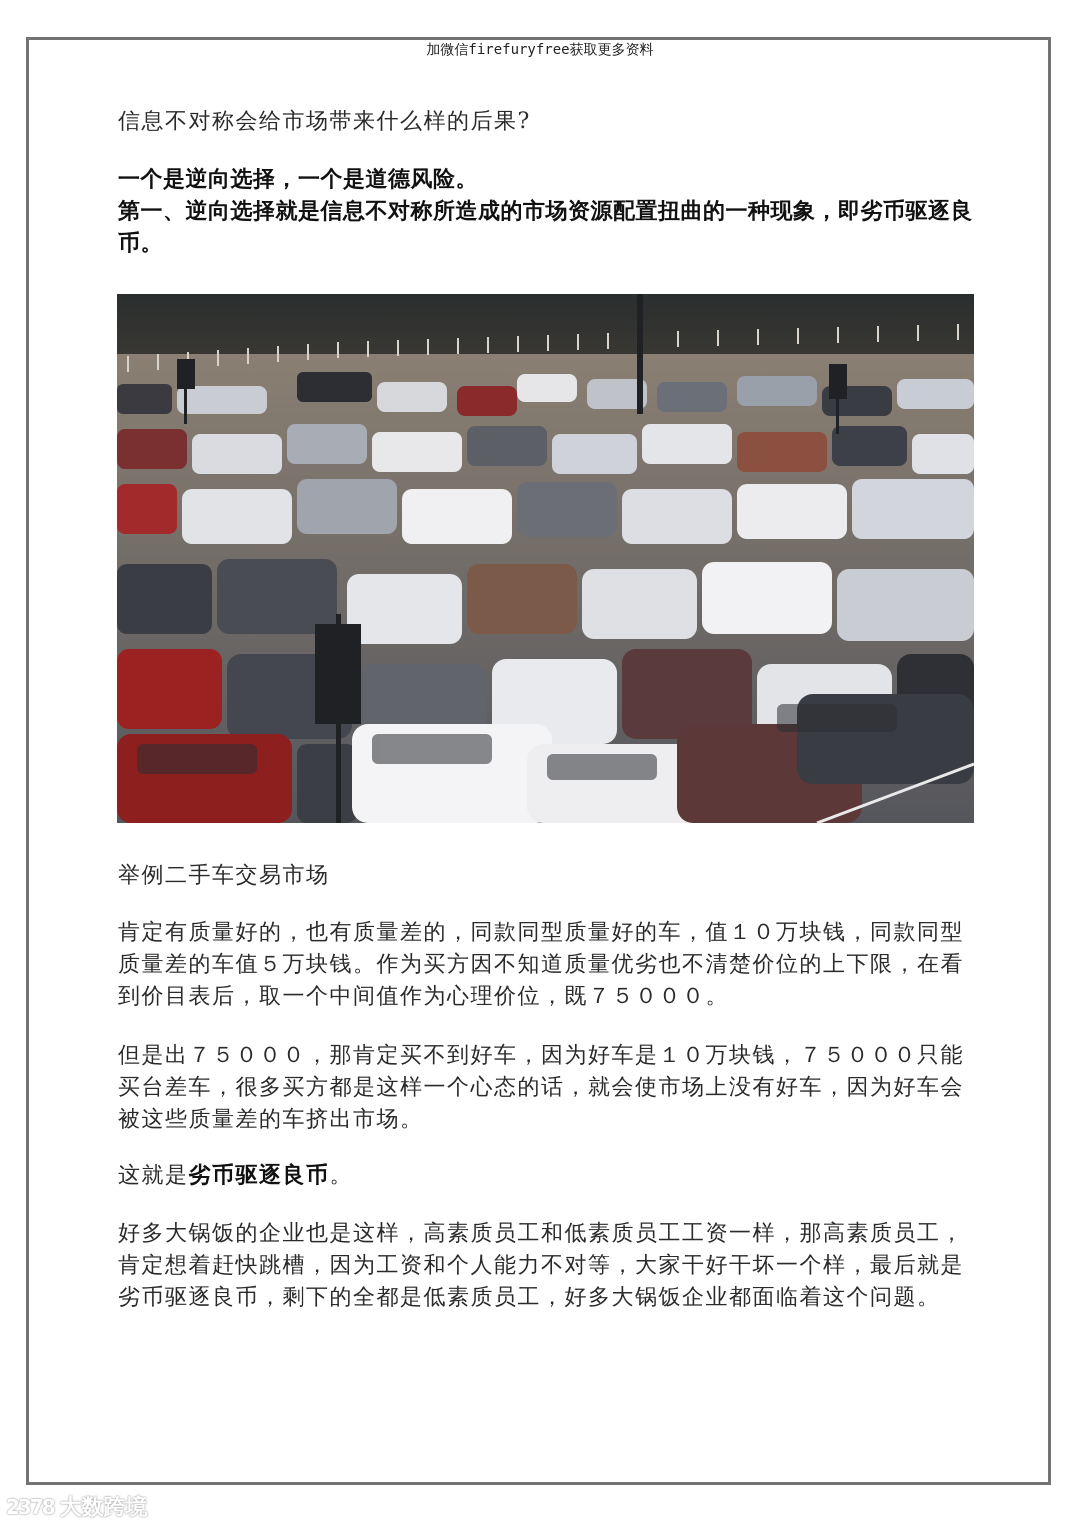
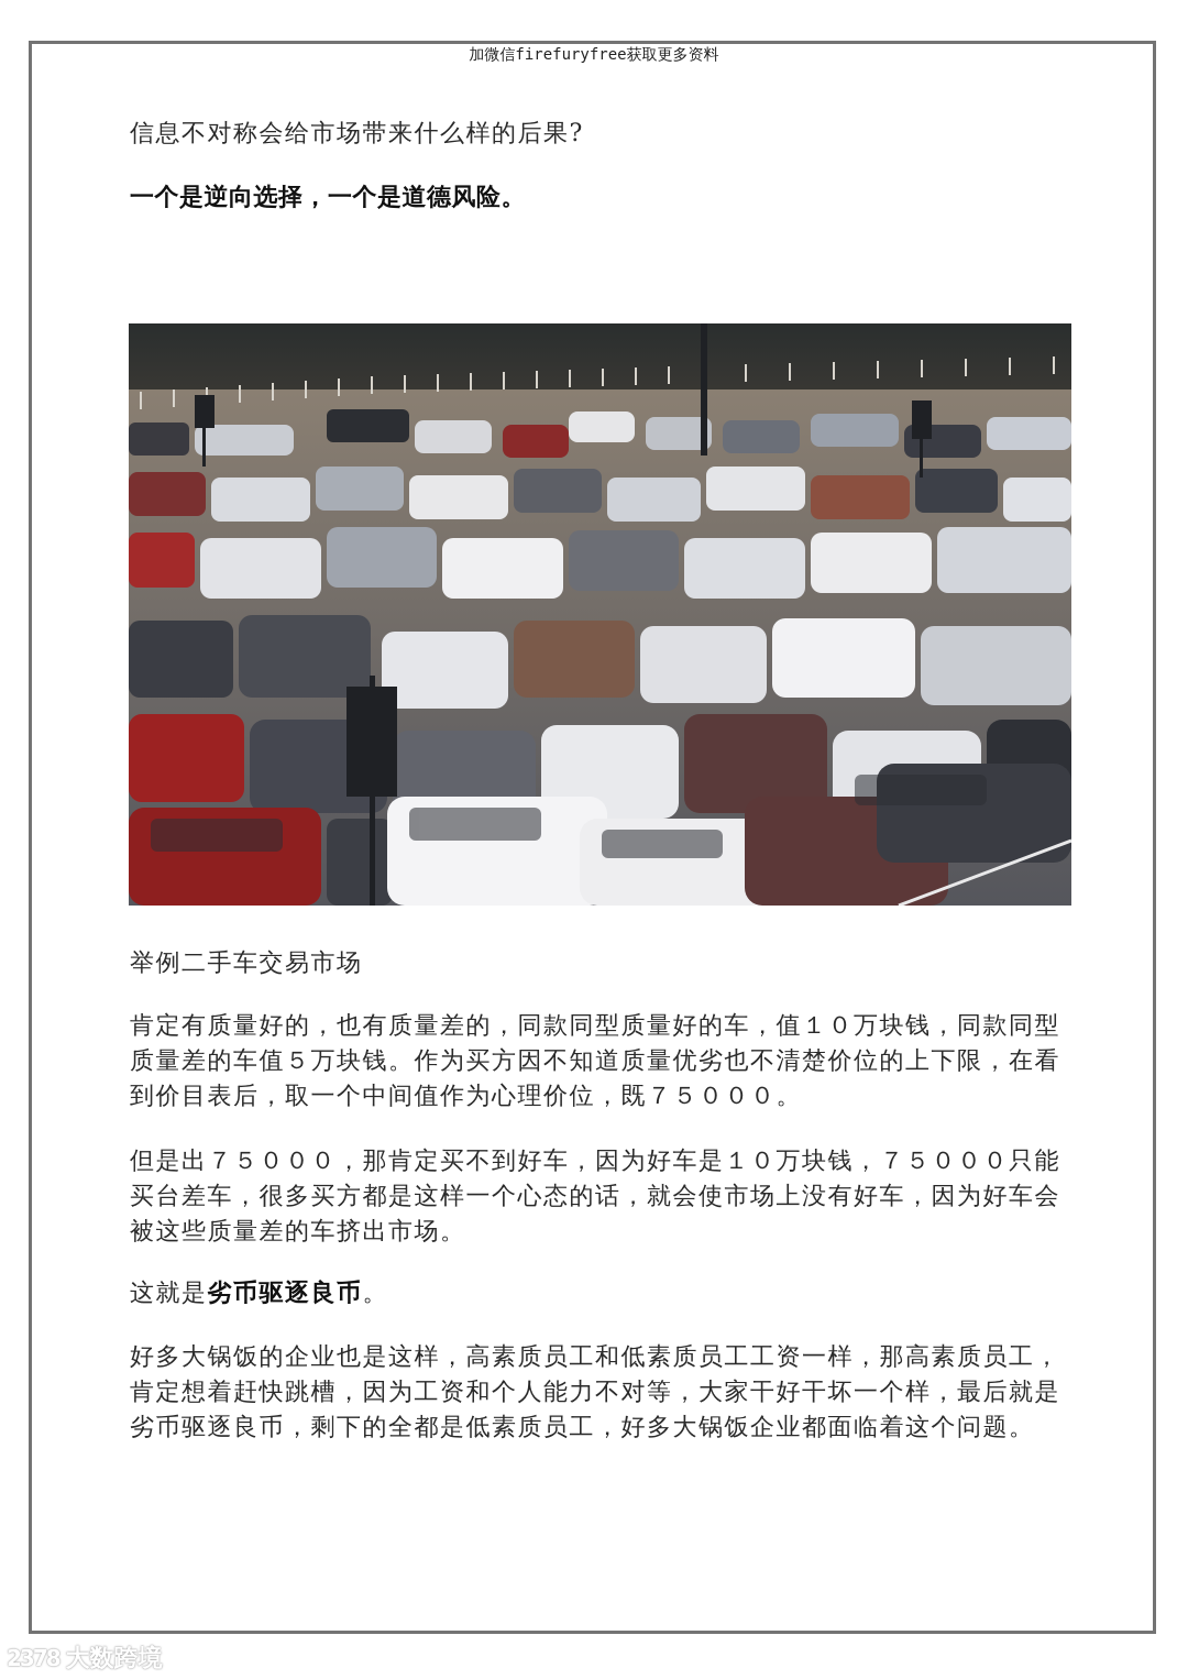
  加微信firefuryfree获取更多资料
  信息不对称会给市场带来什么样的后果?
  一个是逆向选择，一个是道德风险。
- 第一、逆向选择就是信息不对称所造成的市场资源配置扭曲的一种现象，即劣币驱逐良币。
  举例二手车交易市场
  肯定有质量好的，也有质量差的，同款同型质量好的车，值１０万块钱，同款同型质量差的车值５万块钱。作为买方因不知道质量优劣也不清楚价位的上下限，在看到价目表后，取一个中间值作为心理价位，既７５０００。
  但是出７５０００，那肯定买不到好车，因为好车是１０万块钱，７５０００只能买台差车，很多买方都是这样一个心态的话，就会使市场上没有好车，因为好车会被这些质量差的车挤出市场。
  这就是劣币驱逐良币。
  好多大锅饭的企业也是这样，高素质员工和低素质员工工资一样，那高素质员工，肯定想着赶快跳槽，因为工资和个人能力不对等，大家干好干坏一个样，最后就是劣币驱逐良币，剩下的全都是低素质员工，好多大锅饭企业都面临着这个问题。
  2378
  大数跨境
